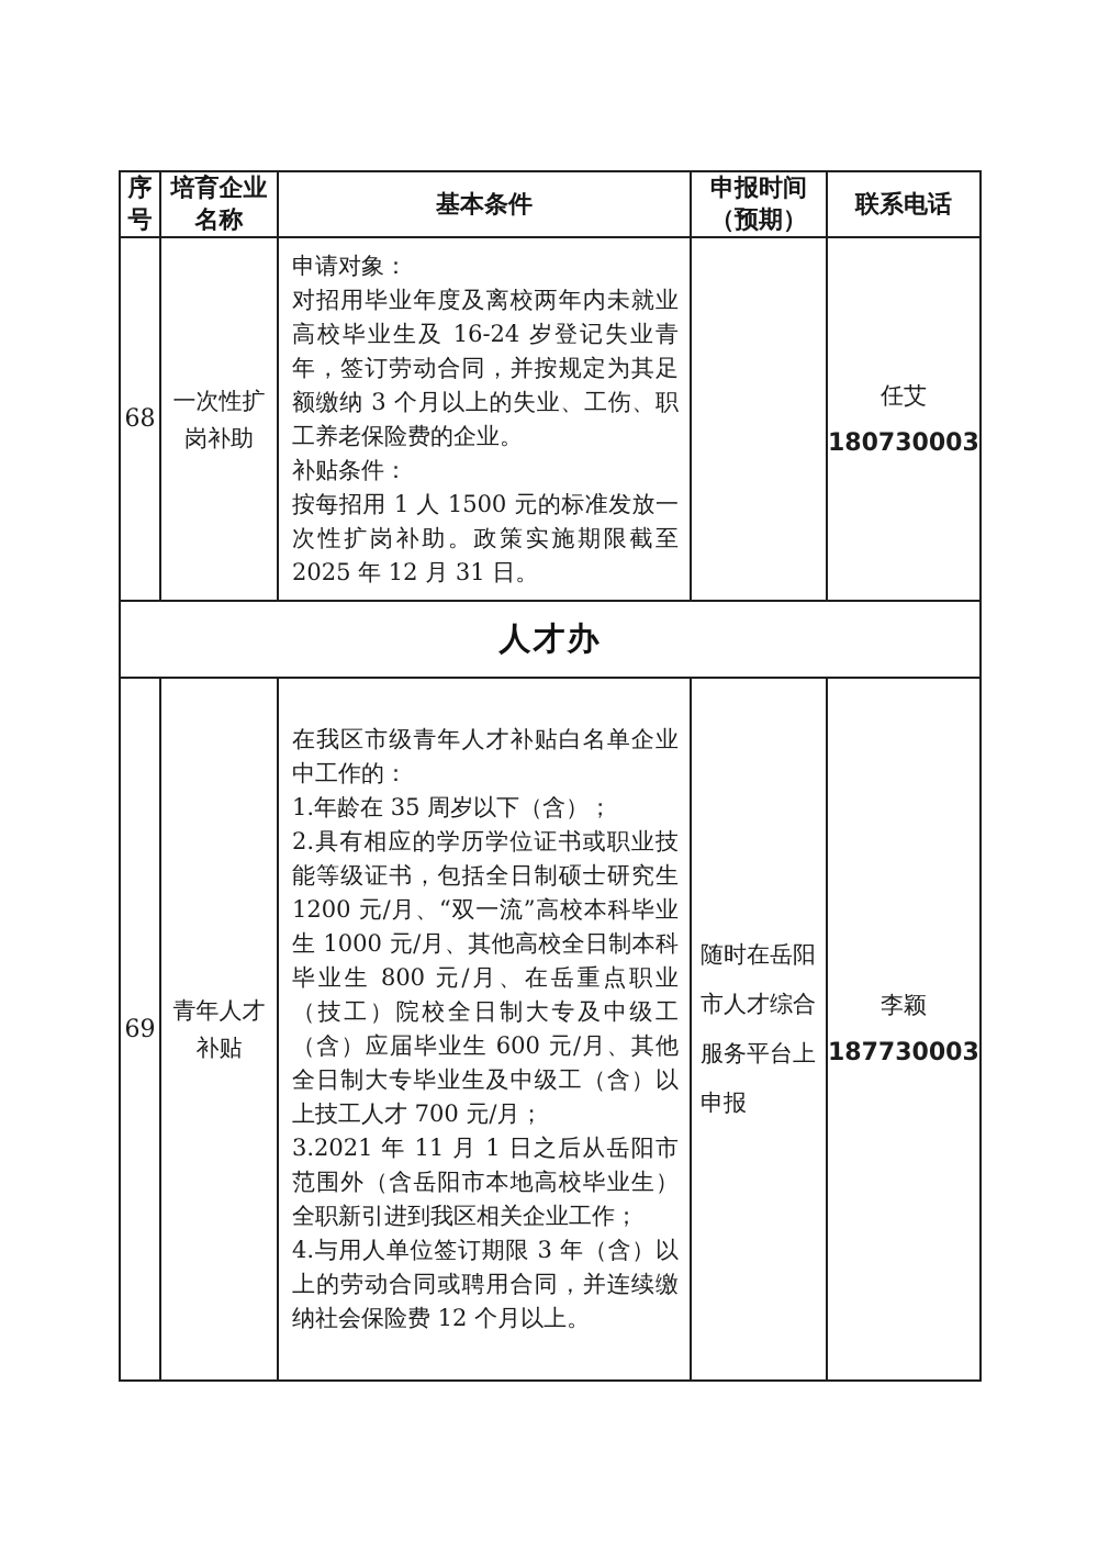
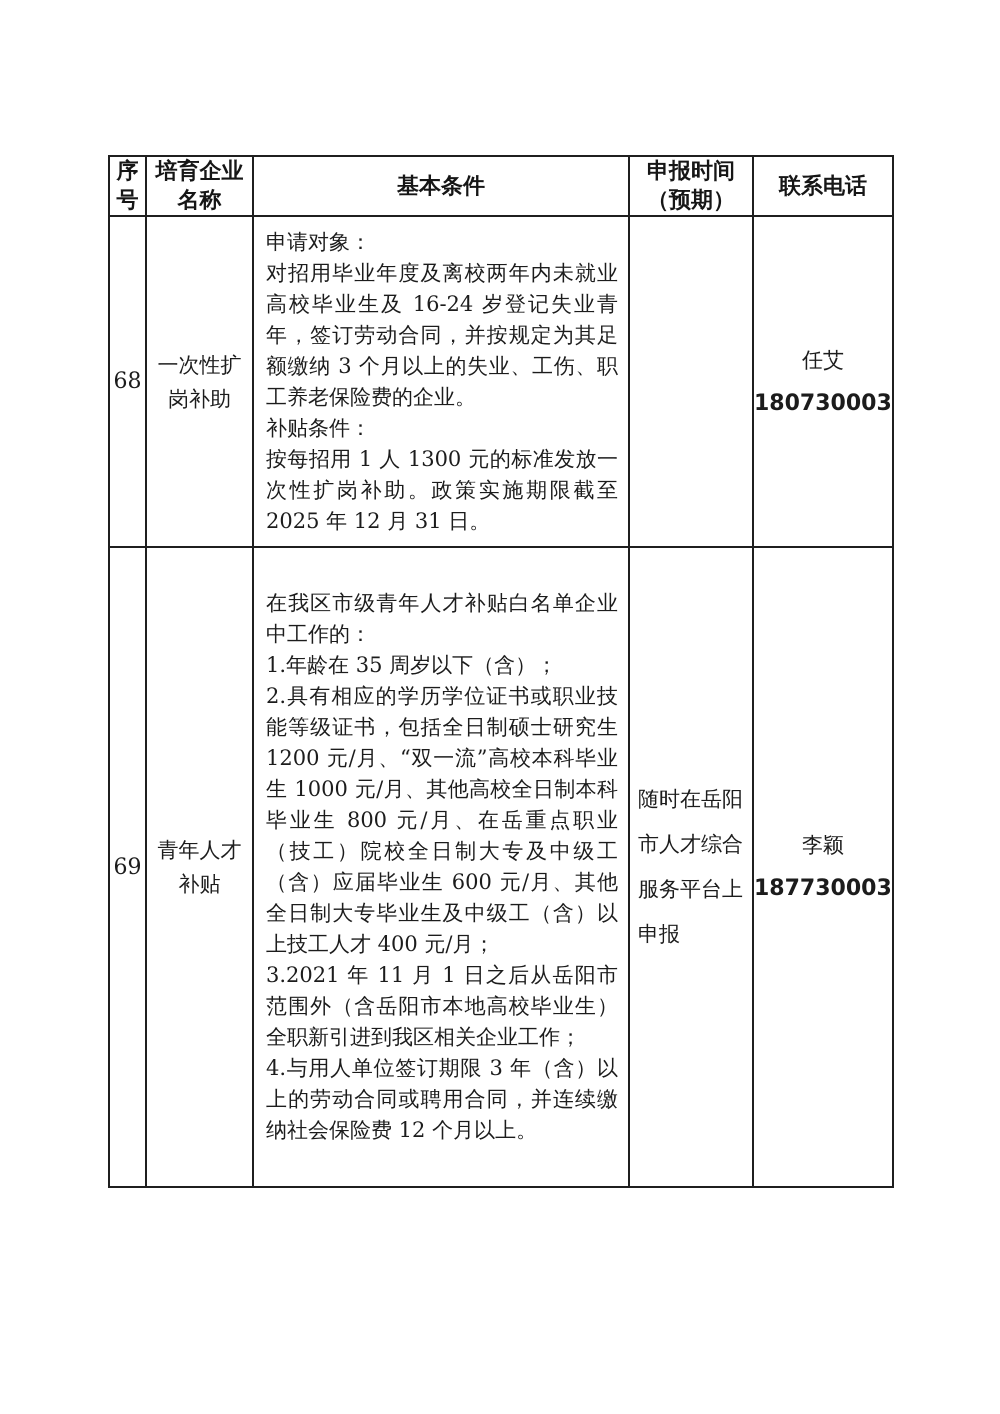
  序 号	培育企业 名称	基本条件	申报时间 （预期）	联系电话
- 68	一次性扩 岗补助	申请对象： 对招用毕业年度及离校两年内未就业高校毕业生及 16-24 岁登记失业青年，签订劳动合同，并按规定为其足额缴纳 3 个月以上的失业、工伤、职工养老保险费的企业。 补贴条件： 按每招用 1 人 1500 元的标准发放一次性扩岗补助。政策实施期限截至 2025 年 12 月 31 日。		任艾 180730003
+ 68	一次性扩 岗补助	申请对象： 对招用毕业年度及离校两年内未就业高校毕业生及 16-24 岁登记失业青年，签订劳动合同，并按规定为其足额缴纳 3 个月以上的失业、工伤、职工养老保险费的企业。 补贴条件： 按每招用 1 人 1300 元的标准发放一次性扩岗补助。政策实施期限截至 2025 年 12 月 31 日。		任艾 180730003
- 人才办
- 69	青年人才 补贴	在我区市级青年人才补贴白名单企业中工作的： 1.年龄在 35 周岁以下（含）； 2.具有相应的学历学位证书或职业技能等级证书，包括全日制硕士研究生 1200 元/月、“双一流”高校本科毕业生 1000 元/月、其他高校全日制本科毕业生 800 元/月、在岳重点职业（技工）院校全日制大专及中级工（含）应届毕业生 600 元/月、其他全日制大专毕业生及中级工（含）以上技工人才 700 元/月； 3.2021 年 11 月 1 日之后从岳阳市范围外（含岳阳市本地高校毕业生）全职新引进到我区相关企业工作； 4.与用人单位签订期限 3 年（含）以上的劳动合同或聘用合同，并连续缴纳社会保险费 12 个月以上。	随时在岳阳市人才综合服务平台上申报	李颖 187730003
+ 69	青年人才 补贴	在我区市级青年人才补贴白名单企业中工作的： 1.年龄在 35 周岁以下（含）； 2.具有相应的学历学位证书或职业技能等级证书，包括全日制硕士研究生 1200 元/月、“双一流”高校本科毕业生 1000 元/月、其他高校全日制本科毕业生 800 元/月、在岳重点职业（技工）院校全日制大专及中级工（含）应届毕业生 600 元/月、其他全日制大专毕业生及中级工（含）以上技工人才 400 元/月； 3.2021 年 11 月 1 日之后从岳阳市范围外（含岳阳市本地高校毕业生）全职新引进到我区相关企业工作； 4.与用人单位签订期限 3 年（含）以上的劳动合同或聘用合同，并连续缴纳社会保险费 12 个月以上。	随时在岳阳市人才综合服务平台上申报	李颖 187730003
